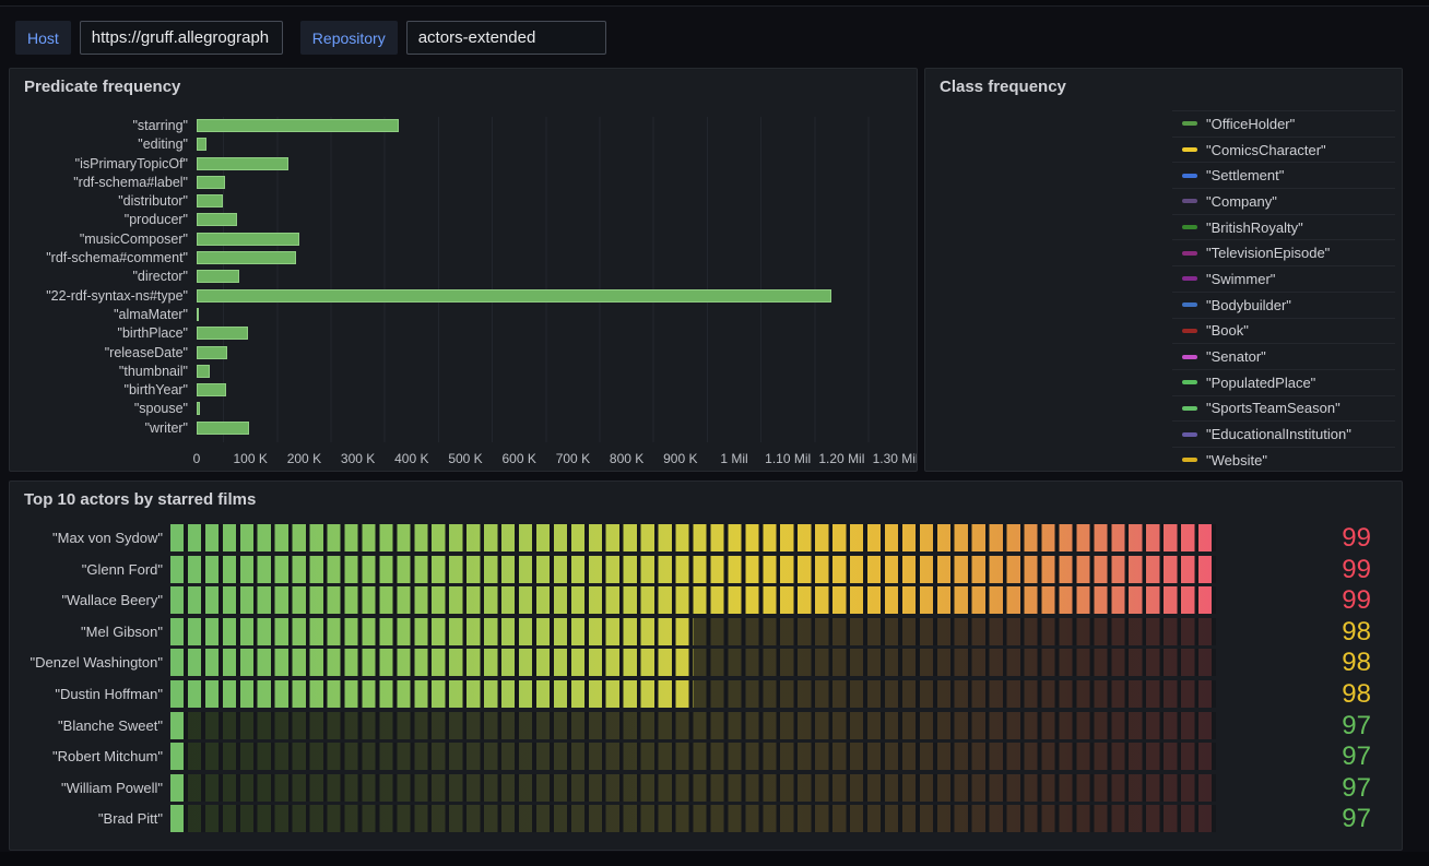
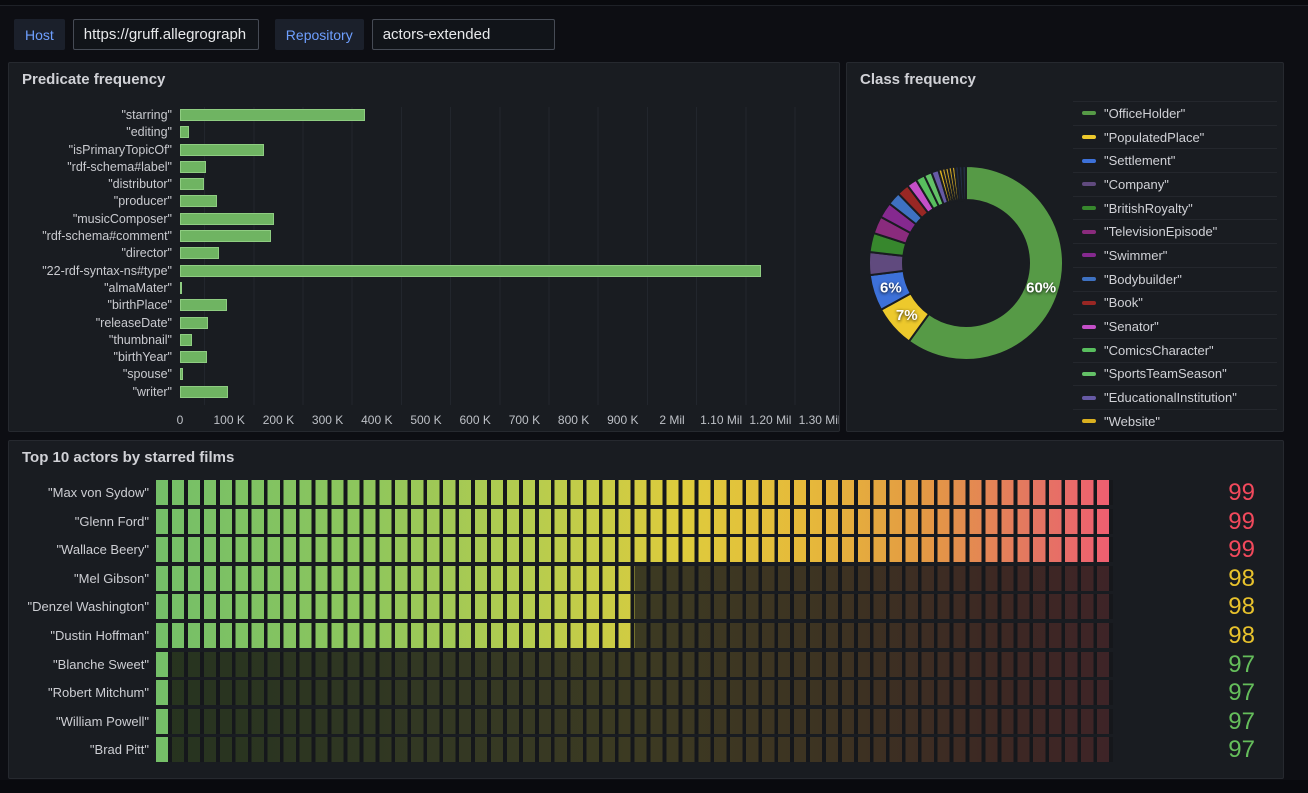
  Host
  https://gruff.allegrograph
  Repository
  actors-extended
  Predicate frequency
  "starring"
  "editing"
  "isPrimaryTopicOf"
  "rdf-schema#label"
  "distributor"
  "producer"
  "musicComposer"
  "rdf-schema#comment"
  "director"
  "22-rdf-syntax-ns#type"
  "almaMater"
  "birthPlace"
  "releaseDate"
  "thumbnail"
  "birthYear"
  "spouse"
  "writer"
  0
  100 K
  200 K
  300 K
  400 K
  500 K
  600 K
  700 K
  800 K
  900 K
- 1 Mil
+ 2 Mil
  1.10 Mil
  1.20 Mil
  1.30 Mi
  Class frequency
+ 60%
+ 7%
+ 6%
  "OfficeHolder"
- "ComicsCharacter"
+ "PopulatedPlace"
  "Settlement"
  "Company"
  "BritishRoyalty"
  "TelevisionEpisode"
  "Swimmer"
  "Bodybuilder"
  "Book"
  "Senator"
- "PopulatedPlace"
+ "ComicsCharacter"
  "SportsTeamSeason"
  "EducationalInstitution"
  "Website"
  Top 10 actors by starred films
  "Max von Sydow"
  99
  "Glenn Ford"
  99
  "Wallace Beery"
  99
  "Mel Gibson"
  98
  "Denzel Washington"
  98
  "Dustin Hoffman"
  98
  "Blanche Sweet"
  97
  "Robert Mitchum"
  97
  "William Powell"
  97
  "Brad Pitt"
  97
